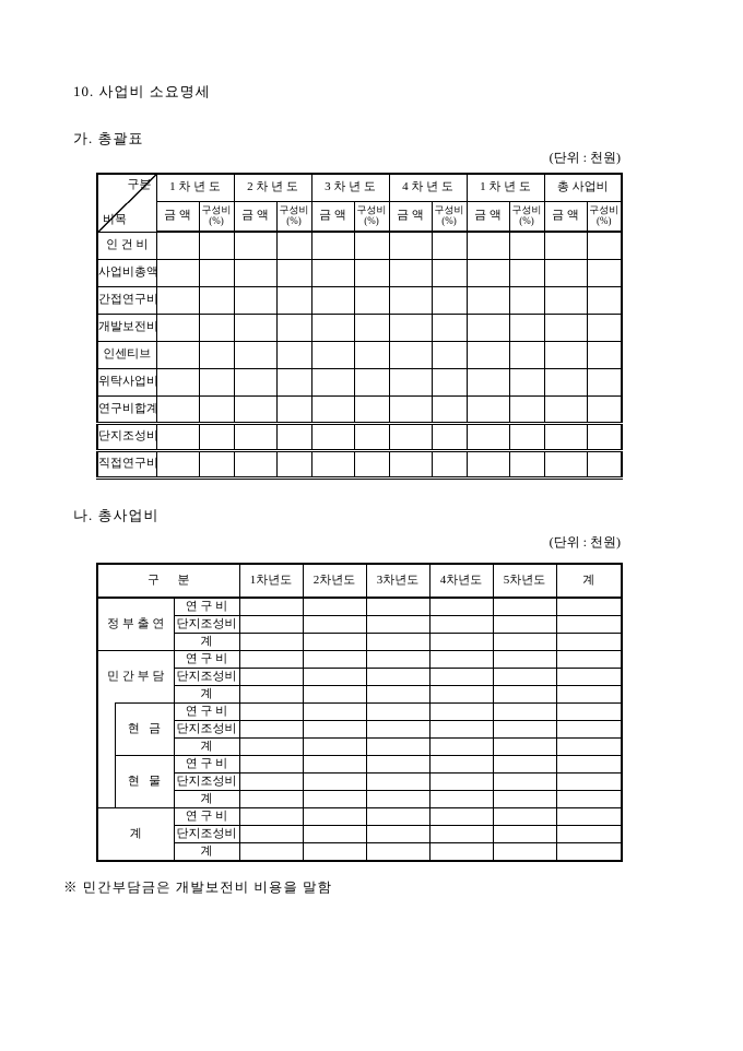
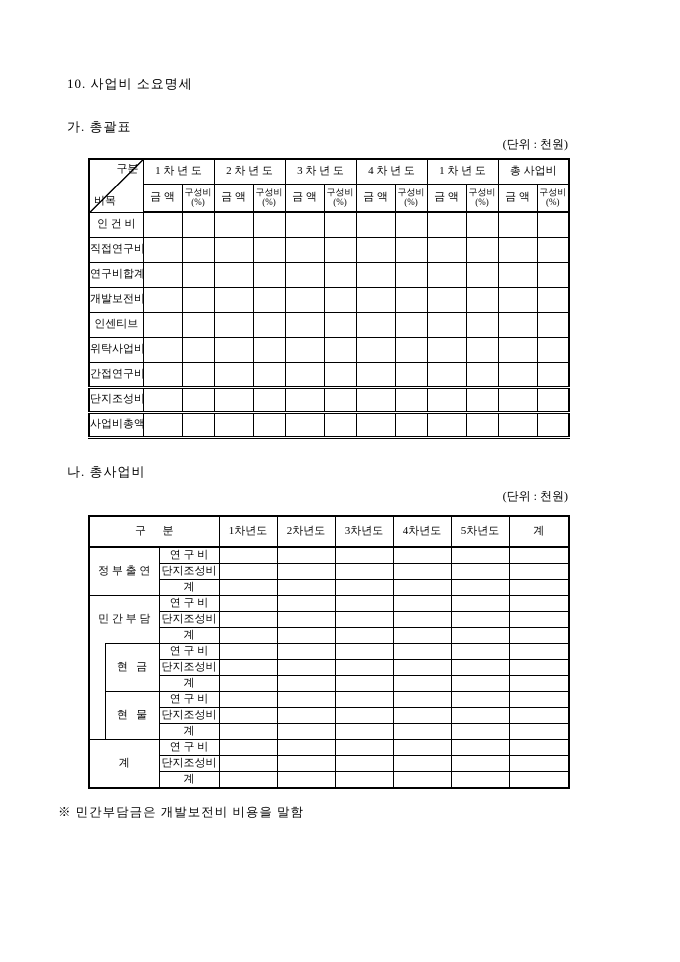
  10. 사업비 소요명세
  가. 총괄표
  (단위 : 천원)
  구분 비목	1 차 년 도	2 차 년 도	3 차 년 도	4 차 년 도	1 차 년 도	총 사업비
  금 액	구성비(%)	금 액	구성비(%)	금 액	구성비(%)	금 액	구성비(%)	금 액	구성비(%)	금 액	구성비(%)
  인 건 비
- 사업비총액
+ 직접연구비
- 간접연구비
+ 연구비합계
  개발보전비
  인센티브
  위탁사업비
- 연구비합계
+ 간접연구비
  단지조성비
- 직접연구비
+ 사업비총액
  나. 총사업비
  (단위 : 천원)
  구 분	1차년도	2차년도	3차년도	4차년도	5차년도	계
  정 부 출 연	연 구 비
  단지조성비
  계
  민 간 부 담	연 구 비
  단지조성비
  계
  	현 금	연 구 비
  단지조성비
  계
  현 물	연 구 비
  단지조성비
  계
  계	연 구 비
  단지조성비
  계
  ※ 민간부담금은 개발보전비 비용을 말함
